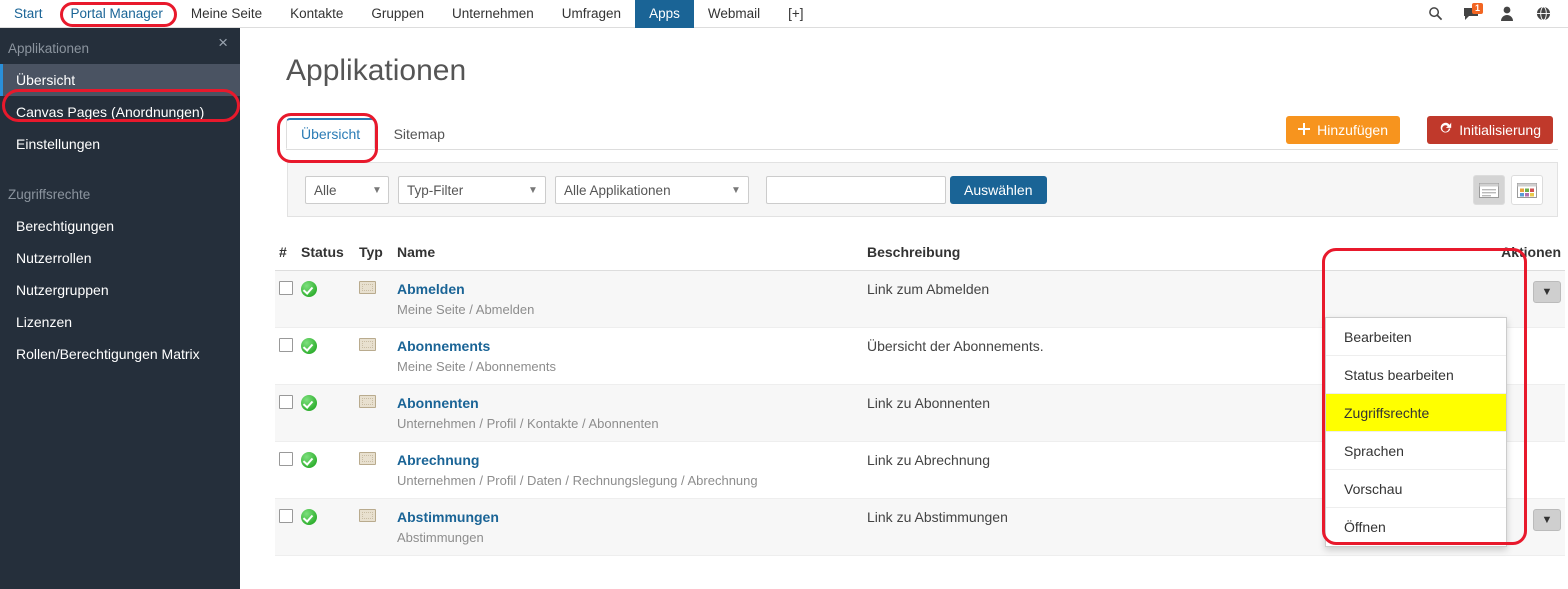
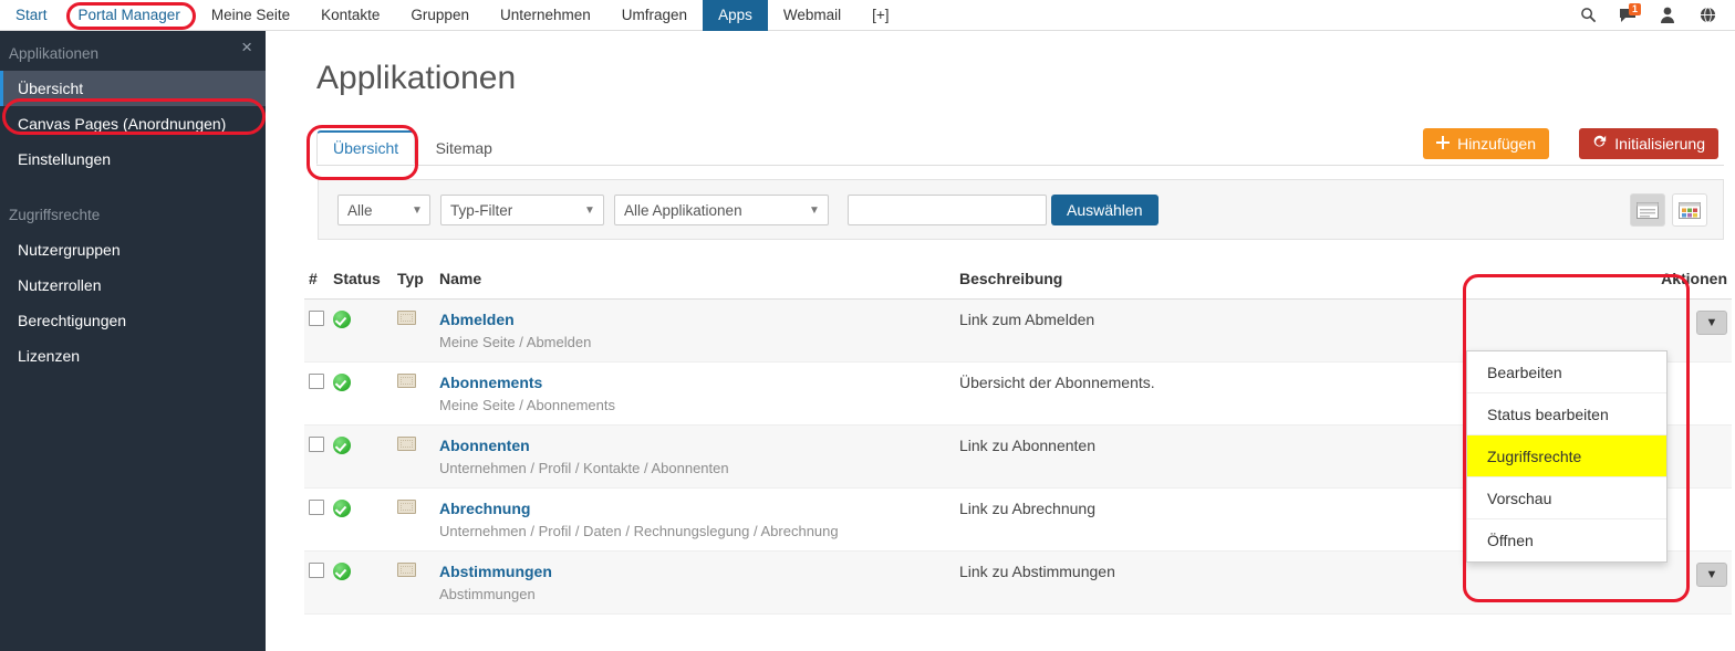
  Start
  Portal Manager
  Meine Seite
  Kontakte
  Gruppen
  Unternehmen
  Umfragen
  Apps
  Webmail
  [+]
  1
  ×
  Applikationen
  Übersicht
  Canvas Pages (Anordnungen)
  Einstellungen
  Zugriffsrechte
- Berechtigungen
+ Nutzergruppen
  Nutzerrollen
- Nutzergruppen
+ Berechtigungen
  Lizenzen
- Rollen/Berechtigungen Matrix
  Applikationen
  Übersicht Sitemap
  Hinzufügen
  Initialisierung
  Alle
  ▼
  Typ-Filter
  ▼
  Alle Applikationen
  ▼
  Auswählen
  #	Status	Typ	Name	Beschreibung	Aktionen
  			Abmelden Meine Seite / Abmelden	Link zum Abmelden	▼
  			Abonnements Meine Seite / Abonnements	Übersicht der Abonnements.
  			Abonnenten Unternehmen / Profil / Kontakte / Abonnenten	Link zu Abonnenten
  			Abrechnung Unternehmen / Profil / Daten / Rechnungslegung / Abrechnung	Link zu Abrechnung
  			Abstimmungen Abstimmungen	Link zu Abstimmungen	▼
  Bearbeiten
  Status bearbeiten
  Zugriffsrechte
- Sprachen
  Vorschau
  Öffnen
